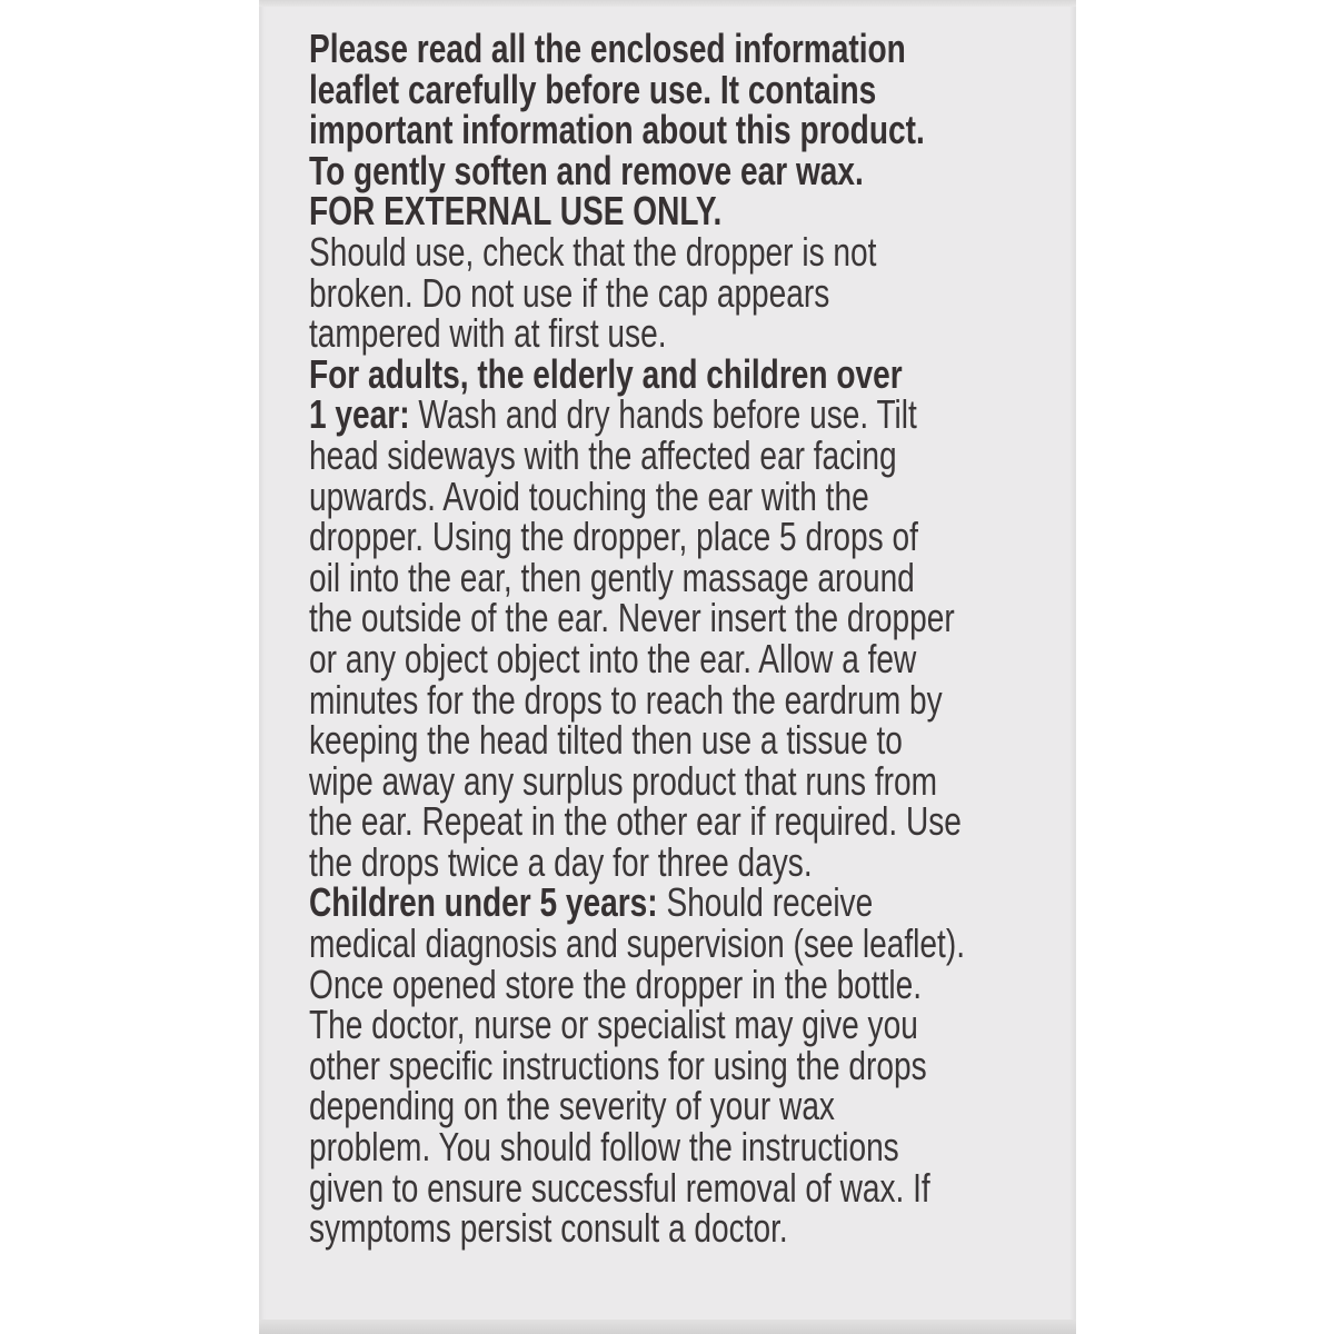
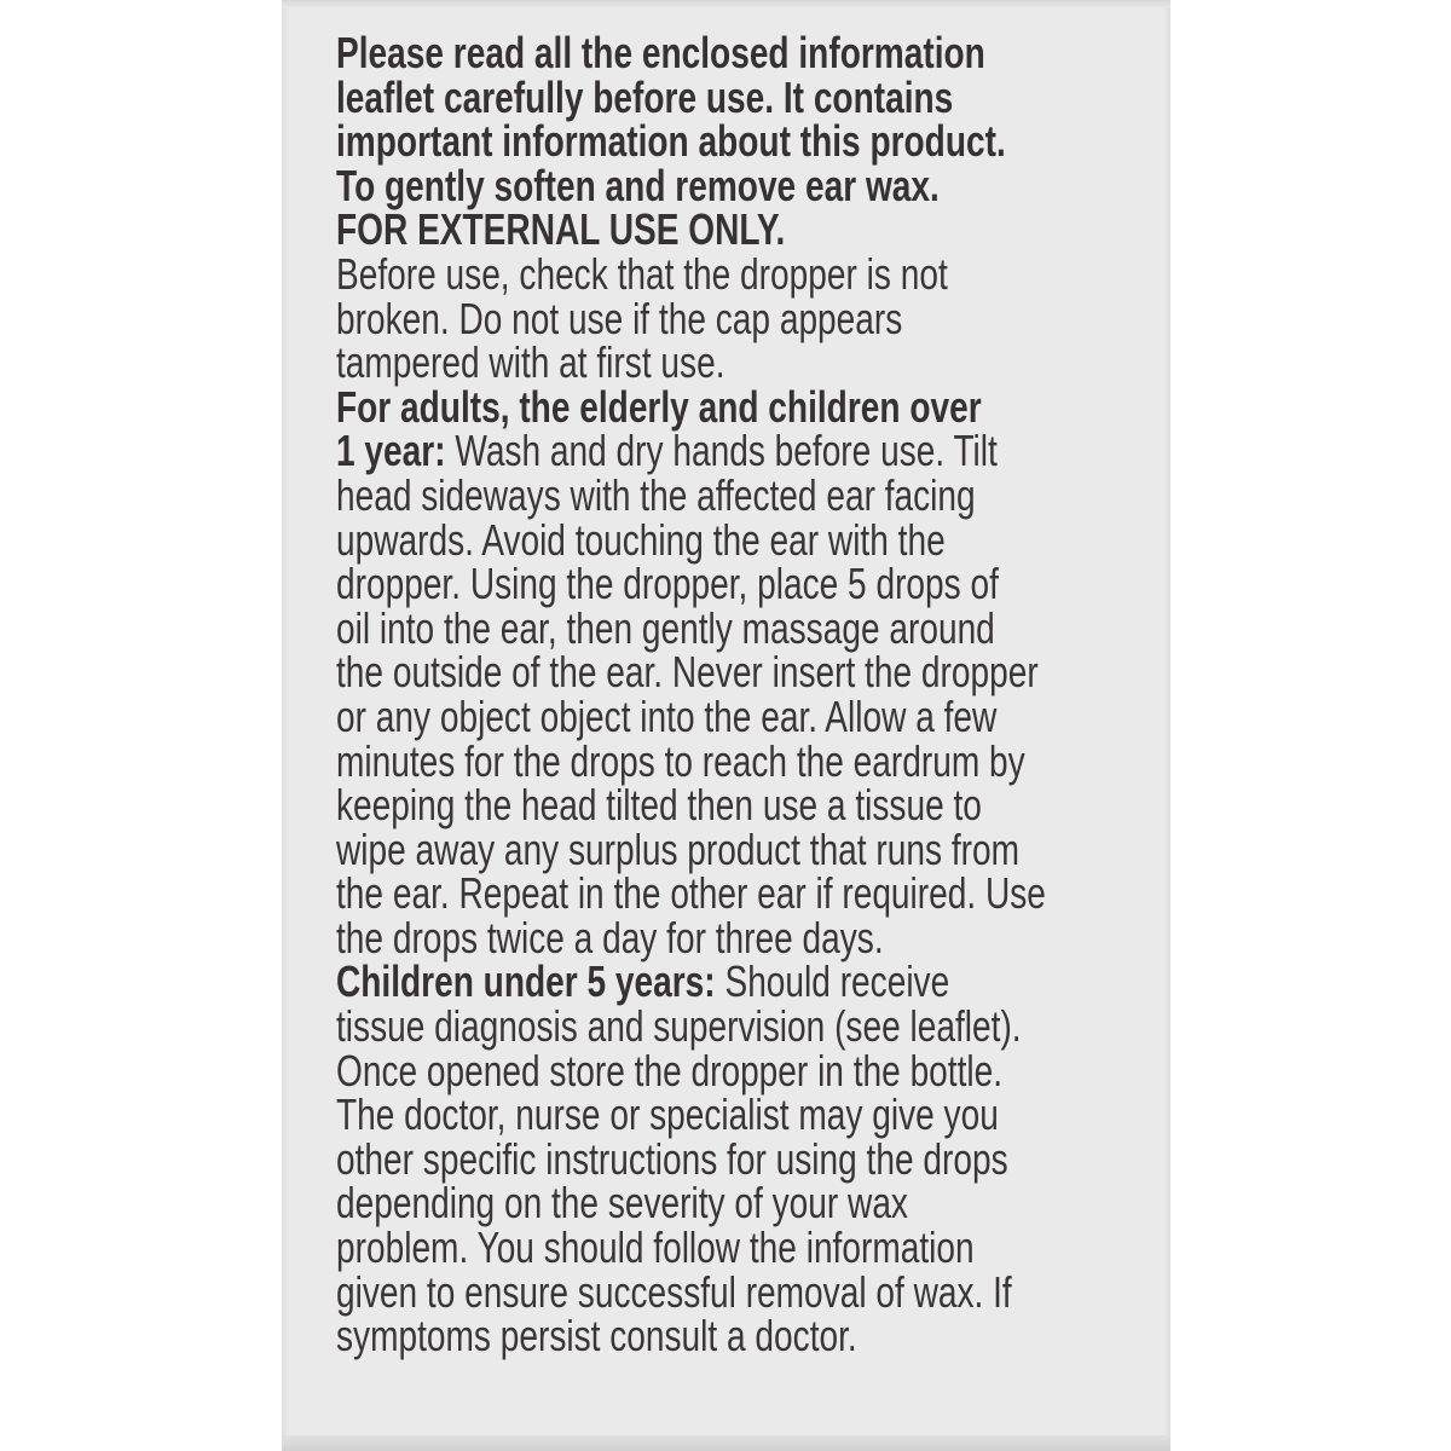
  Please read all the enclosed information
  leaflet carefully before use. It contains
  important information about this product.
  To gently soften and remove ear wax.
  FOR EXTERNAL USE ONLY.
- Should use, check that the dropper is not
+ Before use, check that the dropper is not
  broken. Do not use if the cap appears
  tampered with at first use.
  For adults, the elderly and children over
  1 year: Wash and dry hands before use. Tilt
  head sideways with the affected ear facing
  upwards. Avoid touching the ear with the
  dropper. Using the dropper, place 5 drops of
  oil into the ear, then gently massage around
  the outside of the ear. Never insert the dropper
  or any object object into the ear. Allow a few
  minutes for the drops to reach the eardrum by
  keeping the head tilted then use a tissue to
  wipe away any surplus product that runs from
  the ear. Repeat in the other ear if required. Use
  the drops twice a day for three days.
  Children under 5 years: Should receive
- medical diagnosis and supervision (see leaflet).
+ tissue diagnosis and supervision (see leaflet).
  Once opened store the dropper in the bottle.
  The doctor, nurse or specialist may give you
  other specific instructions for using the drops
  depending on the severity of your wax
- problem. You should follow the instructions
+ problem. You should follow the information
  given to ensure successful removal of wax. If
  symptoms persist consult a doctor.
